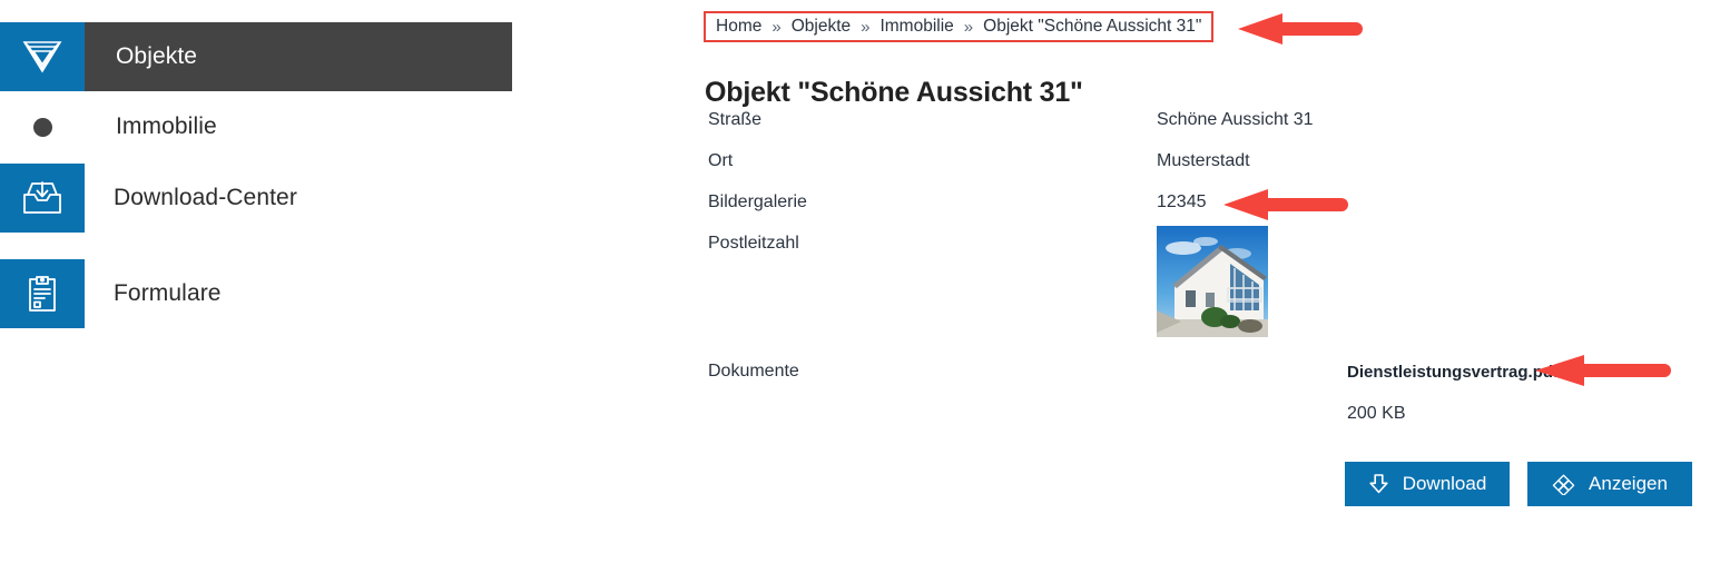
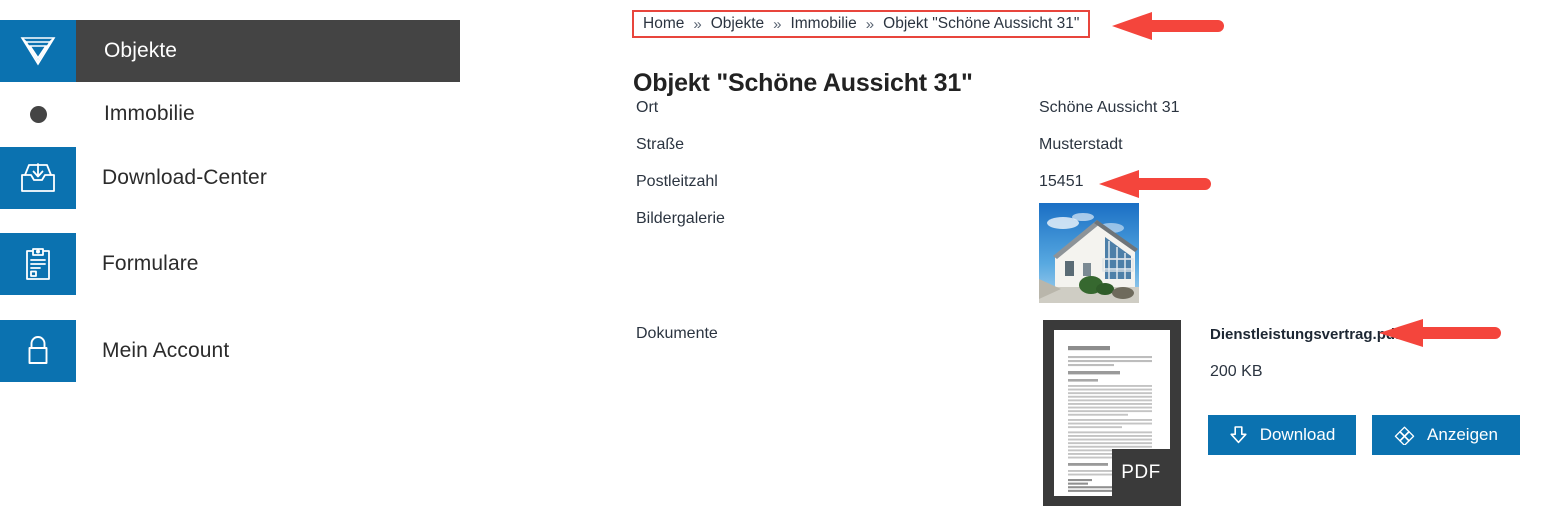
  Objekte
  Immobilie
  Download-Center
  Formulare
+ Mein Account
  Home
  »
  Objekte
  »
  Immobilie
  »
  Objekt "Schöne Aussicht 31"
  Objekt "Schöne Aussicht 31"
- Straße
+ Ort
  Schöne Aussicht 31
- Ort
+ Straße
  Musterstadt
- Bildergalerie
+ Postleitzahl
- 12345
+ 15451
- Postleitzahl
+ Bildergalerie
  Dokumente
+ PDF
  Dienstleistungsvertrag.p
  200 KB
  Download
  Anzeigen
